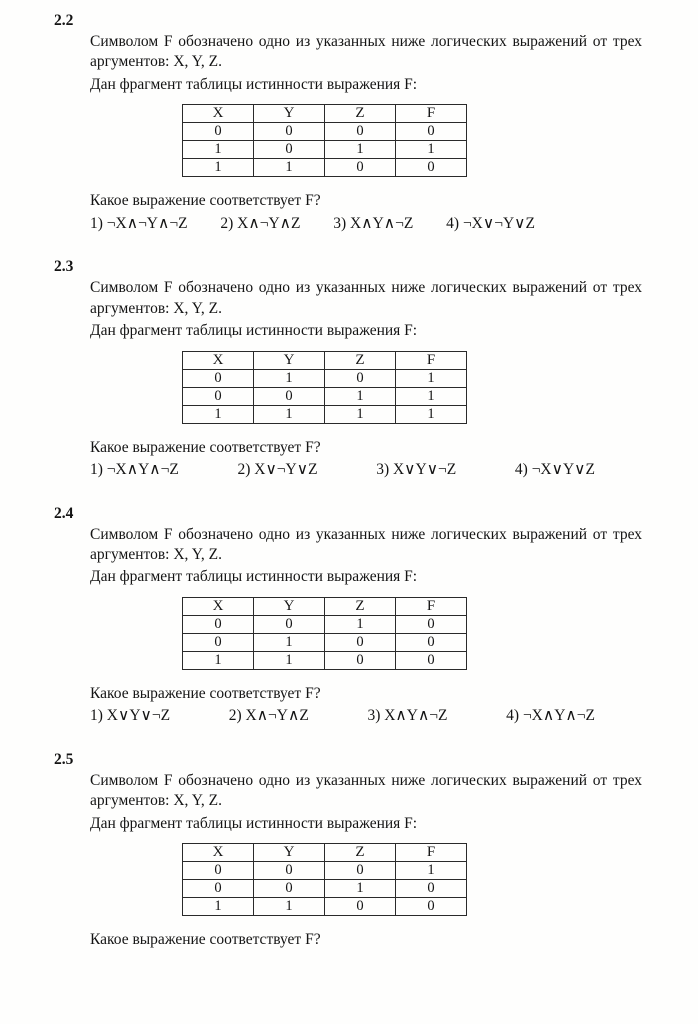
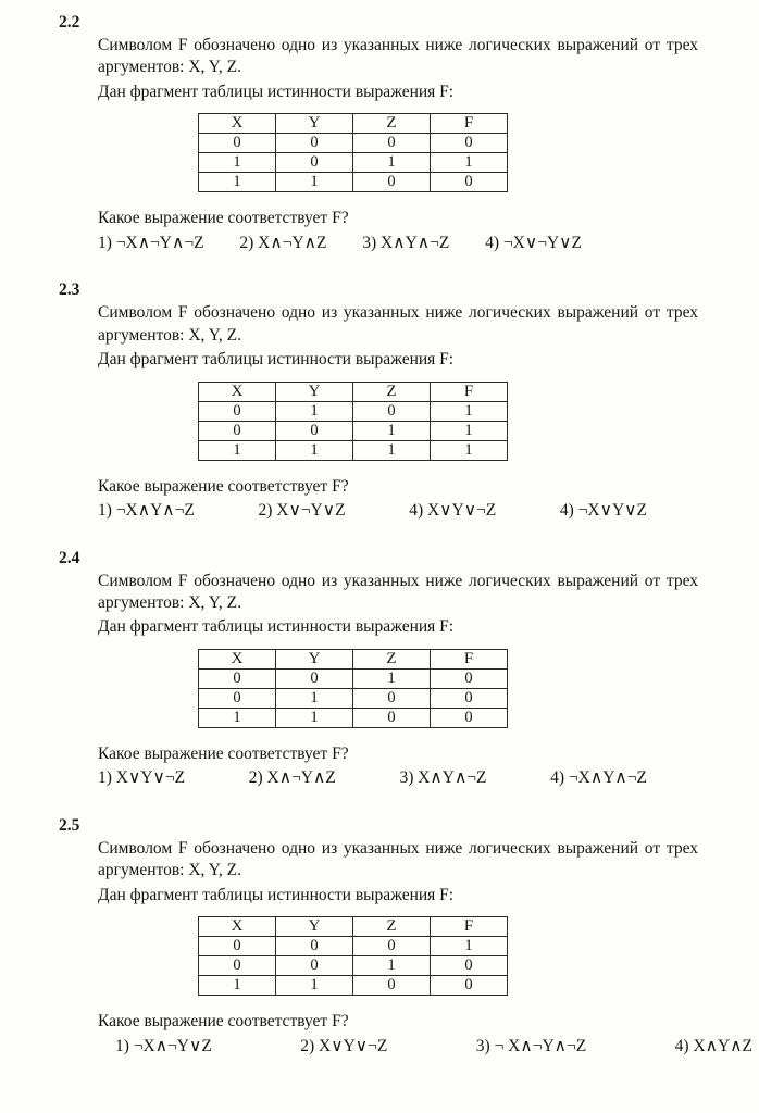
  2.2
  Символом F обозначено одно из указанных ниже логических выражений от трех аргументов: X, Y, Z.
  Дан фрагмент таблицы истинности выражения F:
  X	Y	Z	F
  0	0	0	0
  1	0	1	1
  1	1	0	0
  Какое выражение соответствует F?
  1) ¬X∧¬Y∧¬Z
  2) X∧¬Y∧Z
  3) X∧Y∧¬Z
  4) ¬X∨¬Y∨Z
  2.3
  Символом F обозначено одно из указанных ниже логических выражений от трех аргументов: X, Y, Z.
  Дан фрагмент таблицы истинности выражения F:
  X	Y	Z	F
  0	1	0	1
  0	0	1	1
  1	1	1	1
  Какое выражение соответствует F?
  1) ¬X∧Y∧¬Z
  2) X∨¬Y∨Z
- 3) X∨Y∨¬Z
+ 4) X∨Y∨¬Z
  4) ¬X∨Y∨Z
  2.4
  Символом F обозначено одно из указанных ниже логических выражений от трех аргументов: X, Y, Z.
  Дан фрагмент таблицы истинности выражения F:
  X	Y	Z	F
  0	0	1	0
  0	1	0	0
  1	1	0	0
  Какое выражение соответствует F?
  1) X∨Y∨¬Z
  2) X∧¬Y∧Z
  3) X∧Y∧¬Z
  4) ¬X∧Y∧¬Z
  2.5
  Символом F обозначено одно из указанных ниже логических выражений от трех аргументов: X, Y, Z.
  Дан фрагмент таблицы истинности выражения F:
  X	Y	Z	F
  0	0	0	1
  0	0	1	0
  1	1	0	0
  Какое выражение соответствует F?
+ 1) ¬X∧¬Y∨Z
+ 2) X∨Y∨¬Z
+ 3) ¬ X∧¬Y∧¬Z
+ 4) X∧Y∧Z
